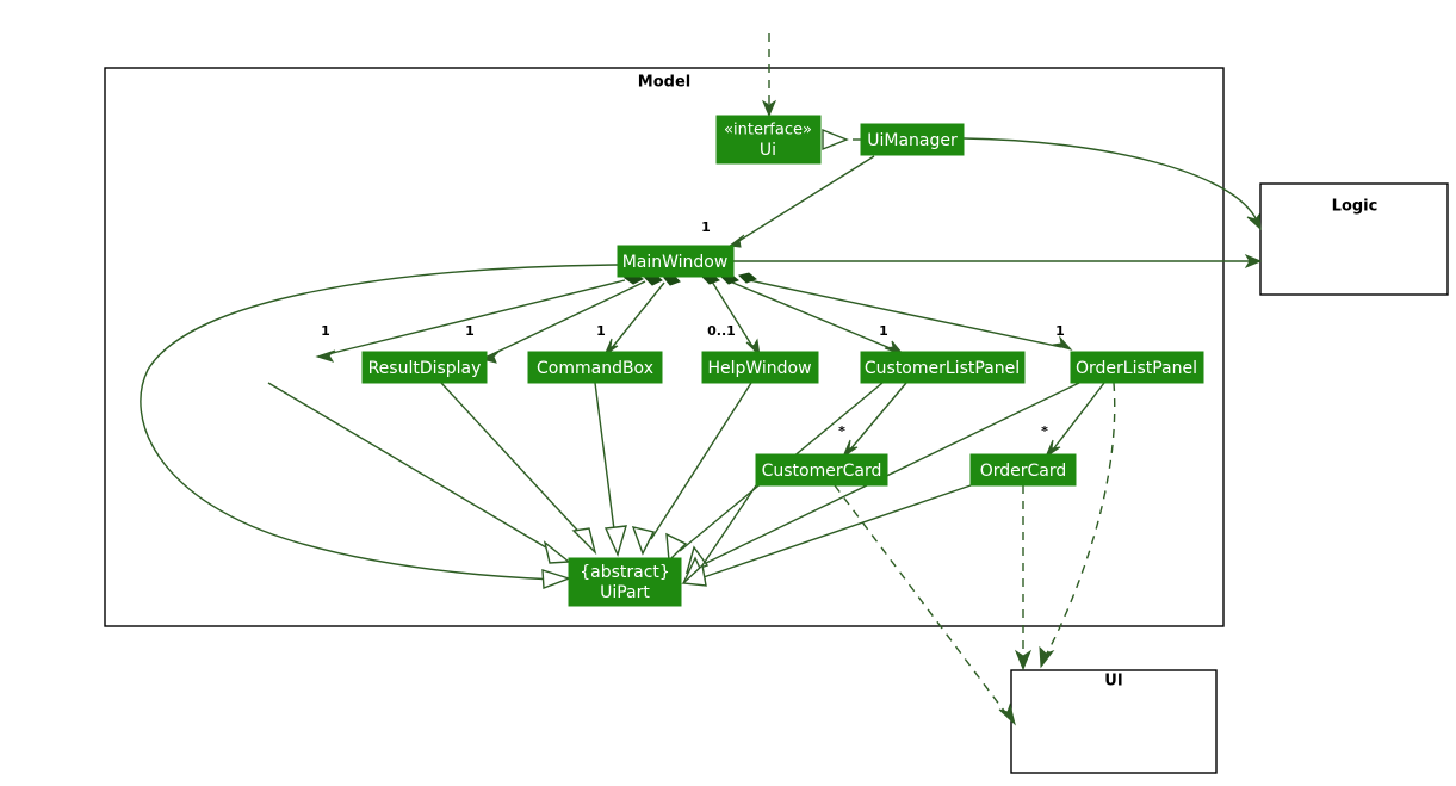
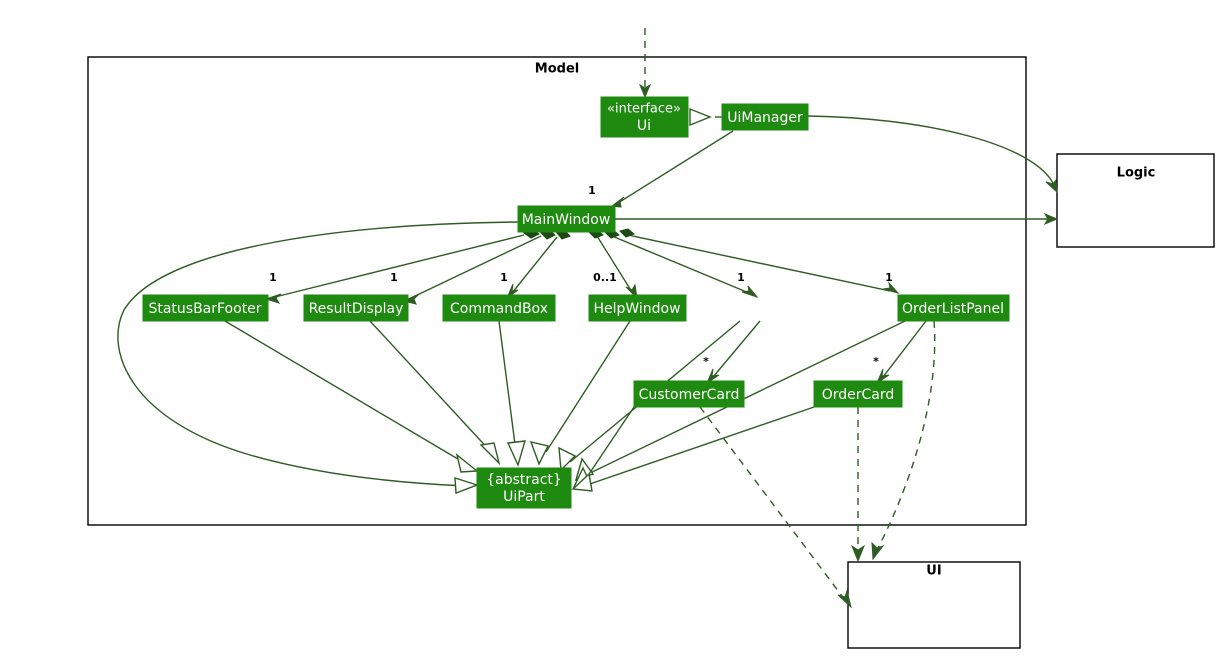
  Model
  Logic
  UI
  «interface»
  Ui
  UiManager
  MainWindow
+ StatusBarFooter
  ResultDisplay
  CommandBox
  HelpWindow
- CustomerListPanel
  OrderListPanel
  CustomerCard
  OrderCard
  {abstract}
  UiPart
  1
  1
  1
  1
  0..1
  1
  1
  *
  *
